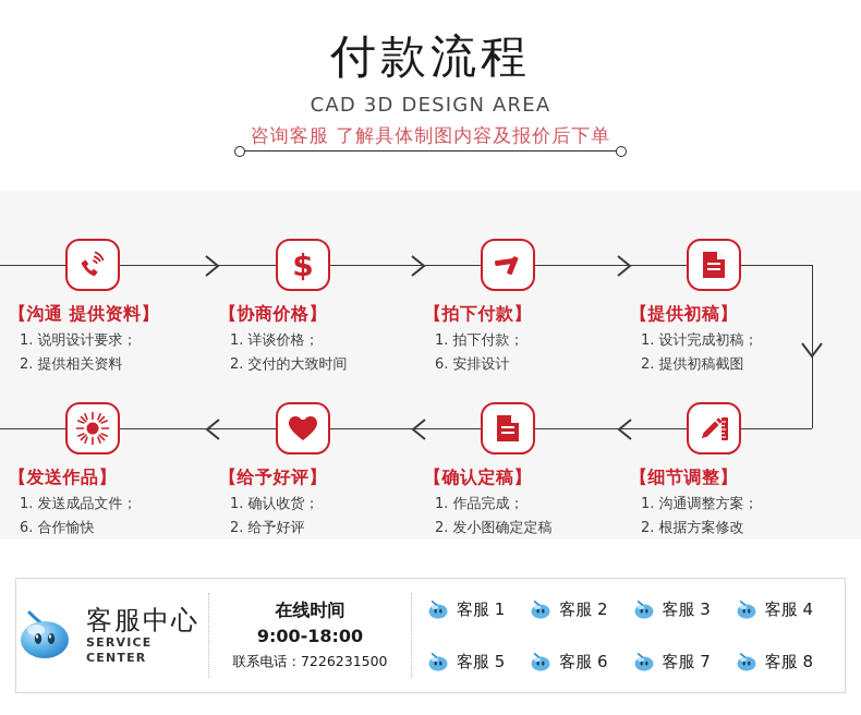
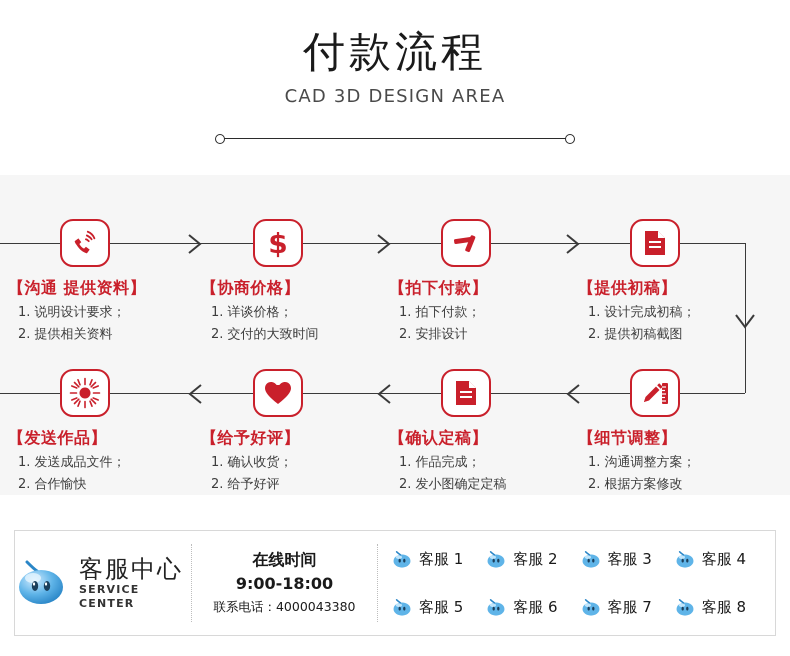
  付款流程
  CAD 3D DESIGN AREA
- 咨询客服 了解具体制图内容及报价后下单
  【沟通 提供资料】
  1. 说明设计要求；
  2. 提供相关资料
  $
  【协商价格】
  1. 详谈价格；
  2. 交付的大致时间
  【拍下付款】
  1. 拍下付款；
- 6. 安排设计
+ 2. 安排设计
  【提供初稿】
  1. 设计完成初稿；
  2. 提供初稿截图
  【发送作品】
  1. 发送成品文件；
- 6. 合作愉快
+ 2. 合作愉快
  【给予好评】
  1. 确认收货；
  2. 给予好评
  【确认定稿】
  1. 作品完成；
  2. 发小图确定定稿
  【细节调整】
  1. 沟通调整方案；
  2. 根据方案修改
  客服中心
  SERVICE CENTER
  在线时间
  9:00-18:00
- 联系电话：7226231500
+ 联系电话：4000043380
  客服 1
  客服 2
  客服 3
  客服 4
  客服 5
  客服 6
  客服 7
  客服 8
